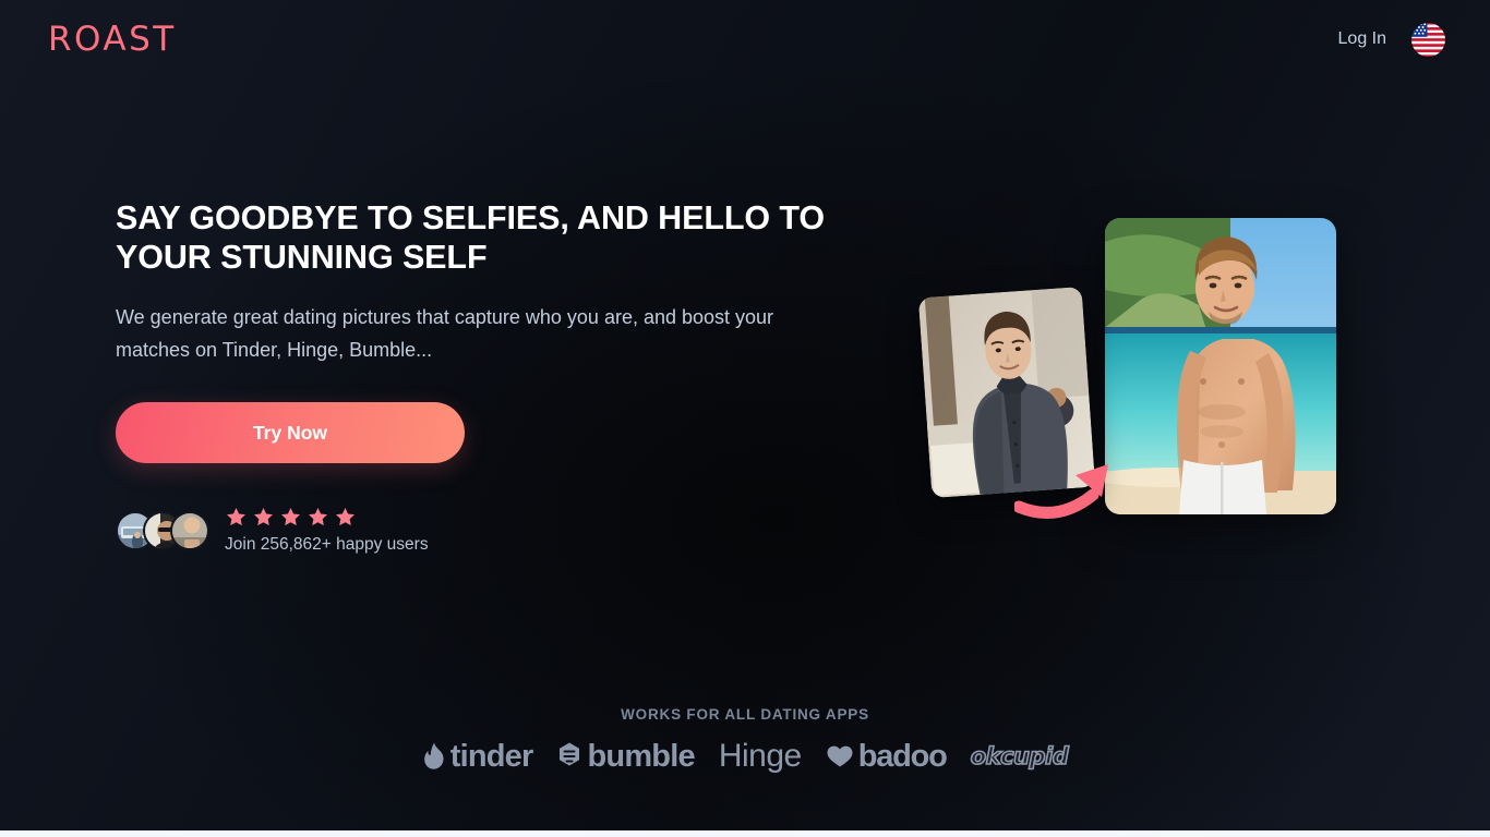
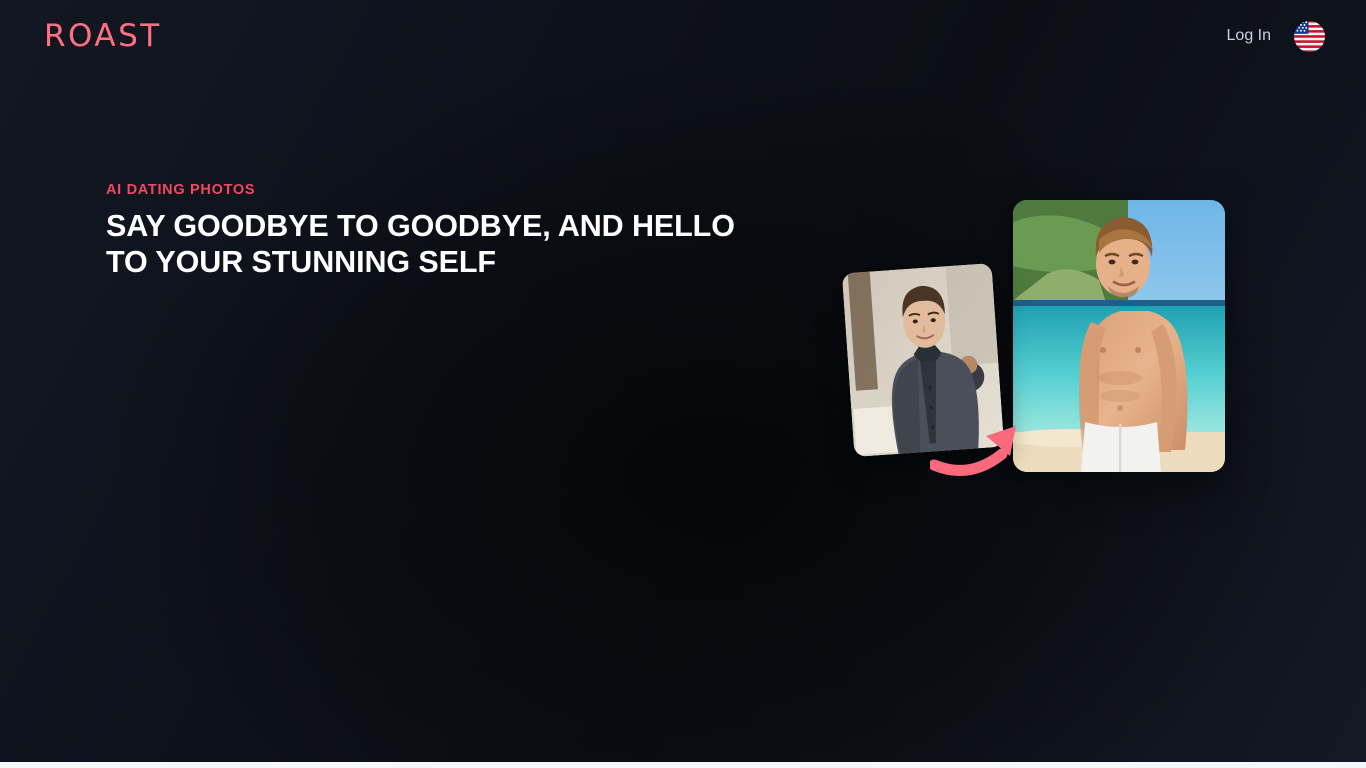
  ROAST
  Log In
+ AI DATING PHOTOS
- SAY GOODBYE TO SELFIES, AND HELLO TO YOUR STUNNING SELF
+ SAY GOODBYE TO GOODBYE, AND HELLO TO YOUR STUNNING SELF
- We generate great dating pictures that capture who you are, and boost your matches on Tinder, Hinge, Bumble...
- Try Now
- Join 256,862+ happy users
- WORKS FOR ALL DATING APPS
- tinder
- bumble
- Hinge
- badoo
- okcupid
